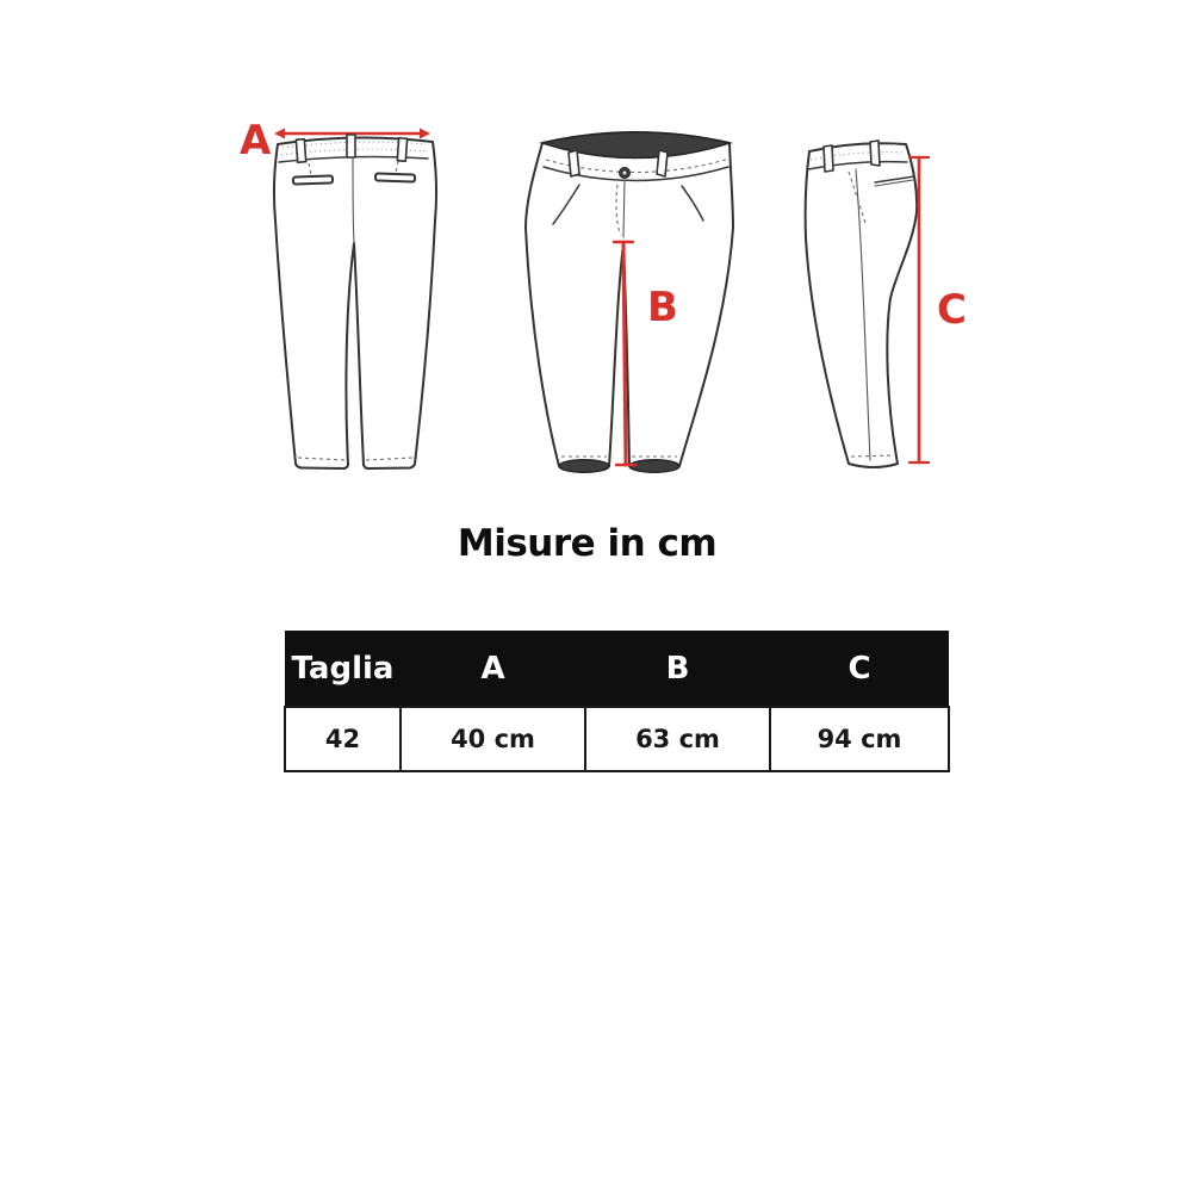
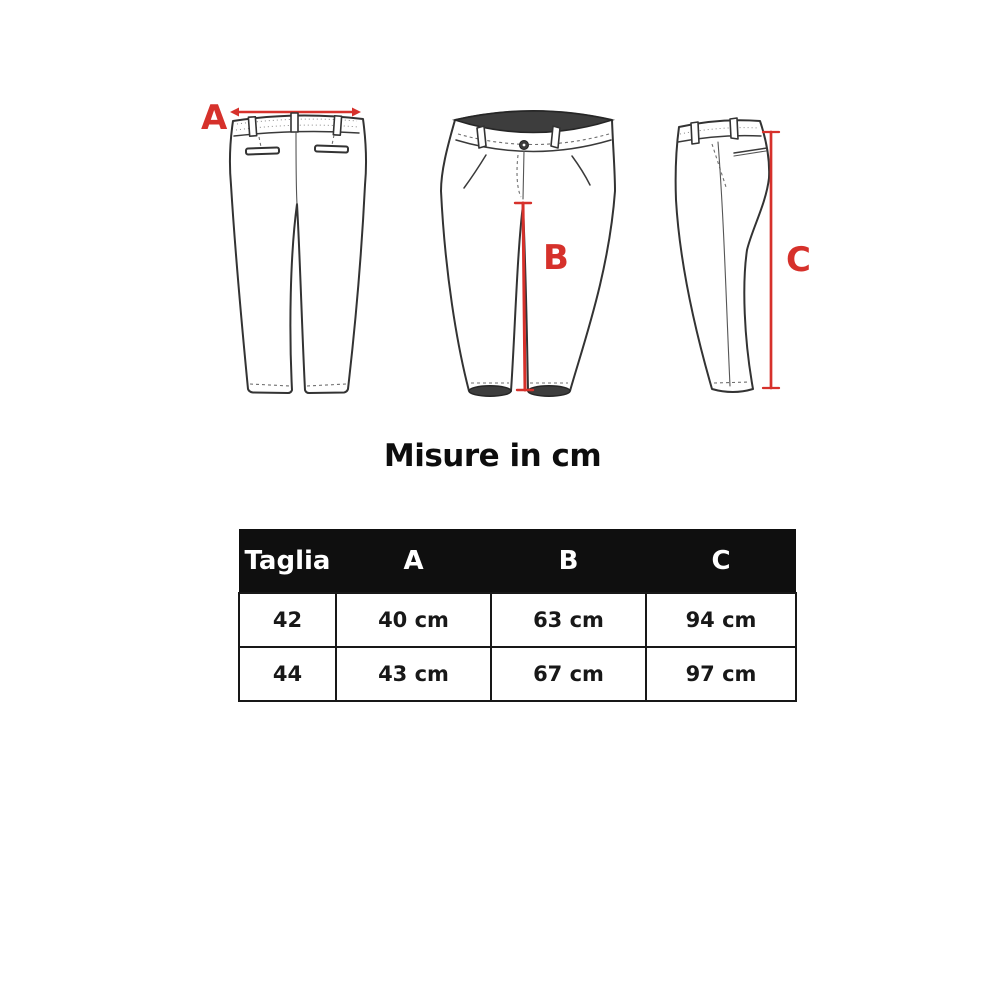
  A
  B
  C
  Misure in cm
  Taglia	A	B	C
  42	40 cm	63 cm	94 cm
+ 44	43 cm	67 cm	97 cm
